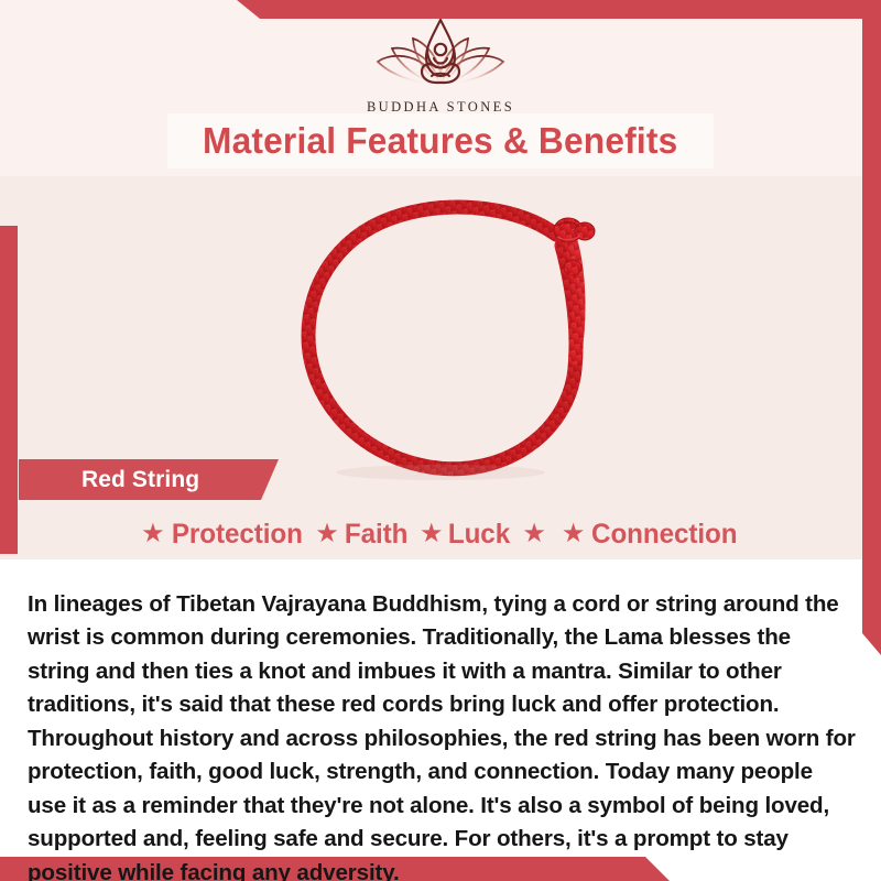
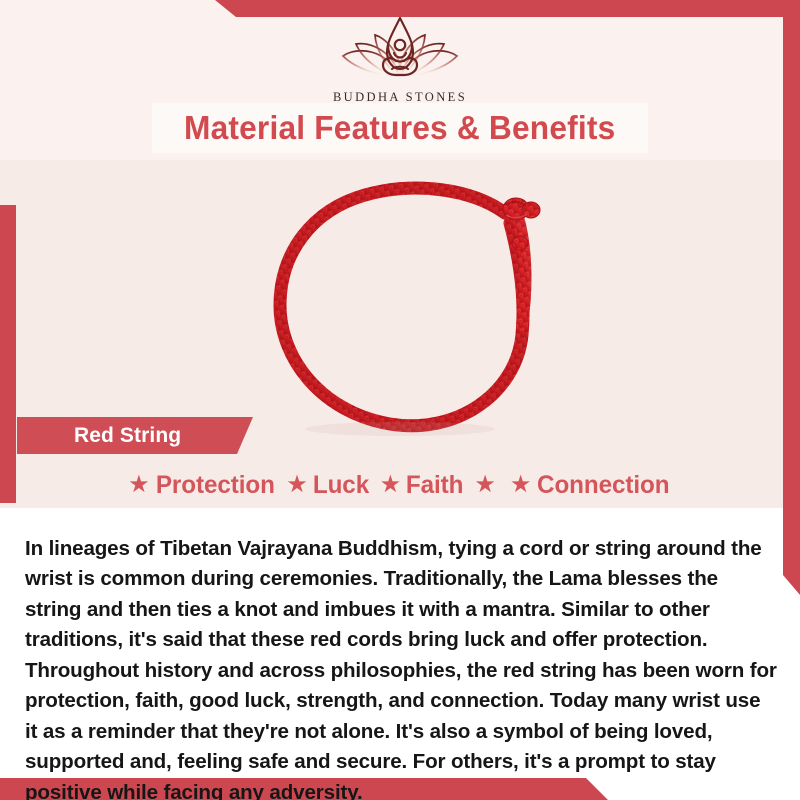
  BUDDHA STONES
  Material Features & Benefits
  Red String
  ★
  Protection
  ★
- Faith
+ Luck
  ★
- Luck
+ Faith
  ★
  ★
  Connection
- In lineages of Tibetan Vajrayana Buddhism, tying a cord or string around the wrist is common during ceremonies. Traditionally, the Lama blesses the string and then ties a knot and imbues it with a mantra. Similar to other traditions, it's said that these red cords bring luck and offer protection. Throughout history and across philosophies, the red string has been worn for protection, faith, good luck, strength, and connection. Today many people use it as a reminder that they're not alone. It's also a symbol of being loved, supported and, feeling safe and secure. For others, it's a prompt to stay positive while facing any adversity.
+ In lineages of Tibetan Vajrayana Buddhism, tying a cord or string around the wrist is common during ceremonies. Traditionally, the Lama blesses the string and then ties a knot and imbues it with a mantra. Similar to other traditions, it's said that these red cords bring luck and offer protection. Throughout history and across philosophies, the red string has been worn for protection, faith, good luck, strength, and connection. Today many wrist use it as a reminder that they're not alone. It's also a symbol of being loved, supported and, feeling safe and secure. For others, it's a prompt to stay positive while facing any adversity.
